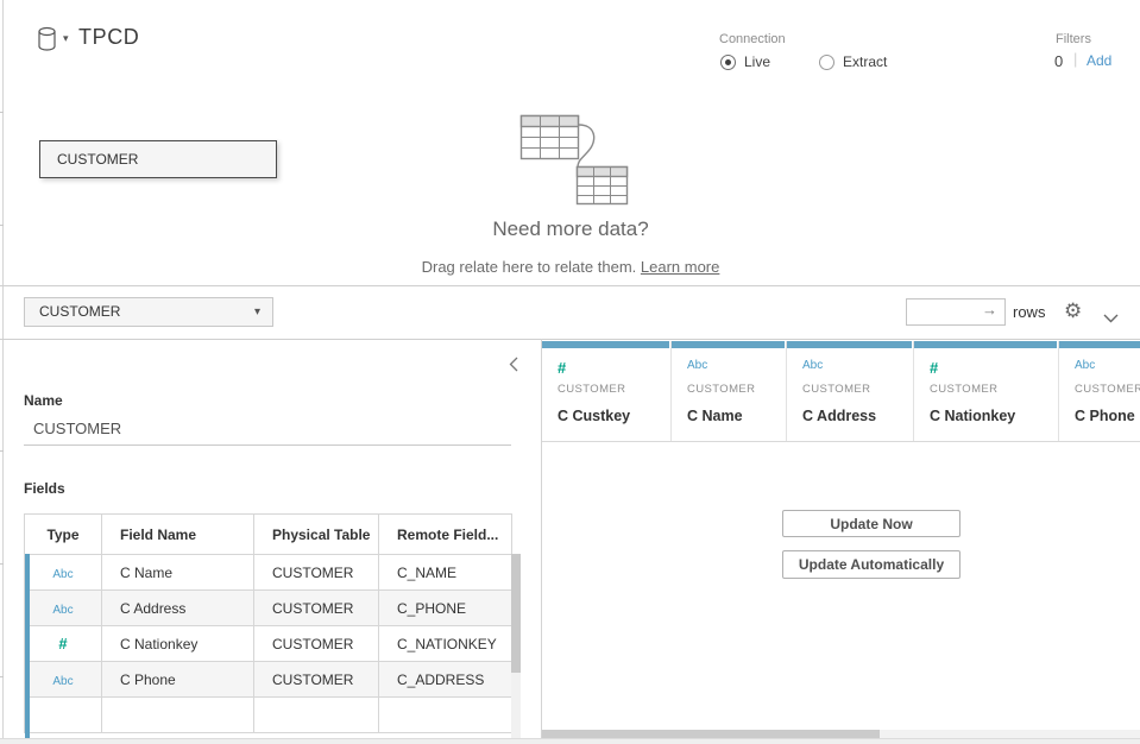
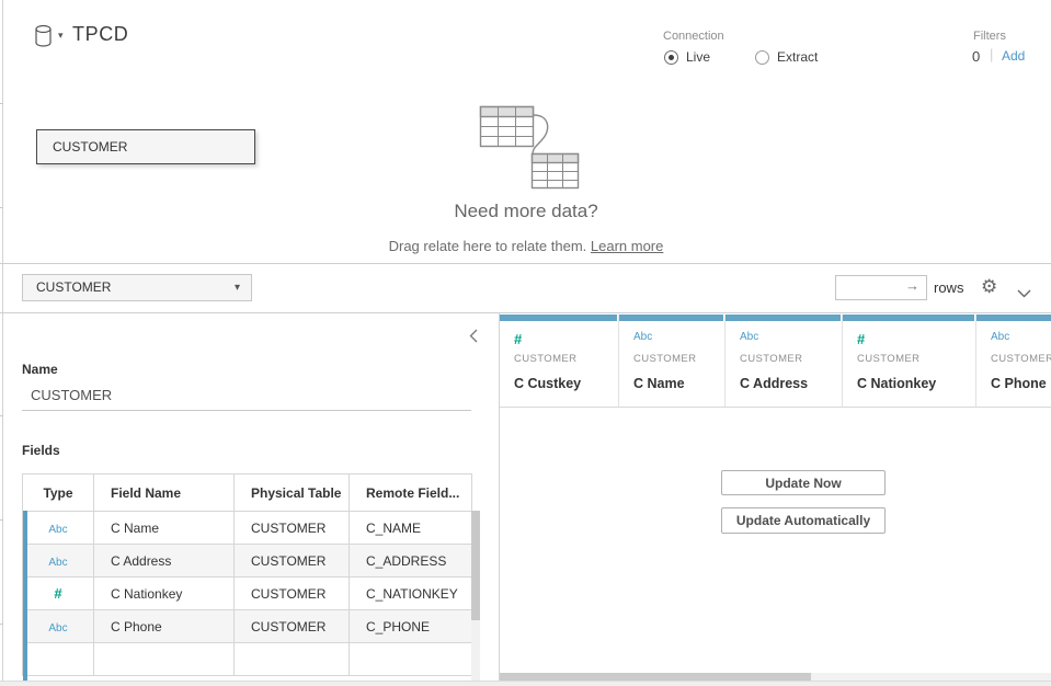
  ▾
  TPCD
  Connection
  Live
  Extract
  Filters
  0
  |
  Add
  CUSTOMER
  Need more data?
  Drag relate here to relate them. Learn more
  CUSTOMER
  ▾
  →
  rows
  ⚙
  Name
  CUSTOMER
  Fields
  Type	Field Name	Physical Table	Remote Field...
  Abc	C Name	CUSTOMER	C_NAME
- Abc	C Address	CUSTOMER	C_PHONE
+ Abc	C Address	CUSTOMER	C_ADDRESS
  #	C Nationkey	CUSTOMER	C_NATIONKEY
- Abc	C Phone	CUSTOMER	C_ADDRESS
+ Abc	C Phone	CUSTOMER	C_PHONE
  #
  CUSTOMER
  C Custkey
  Abc
  CUSTOMER
  C Name
  Abc
  CUSTOMER
  C Address
  #
  CUSTOMER
  C Nationkey
  Abc
  CUSTOMER
  C Phone
  Update Now
  Update Automatically
